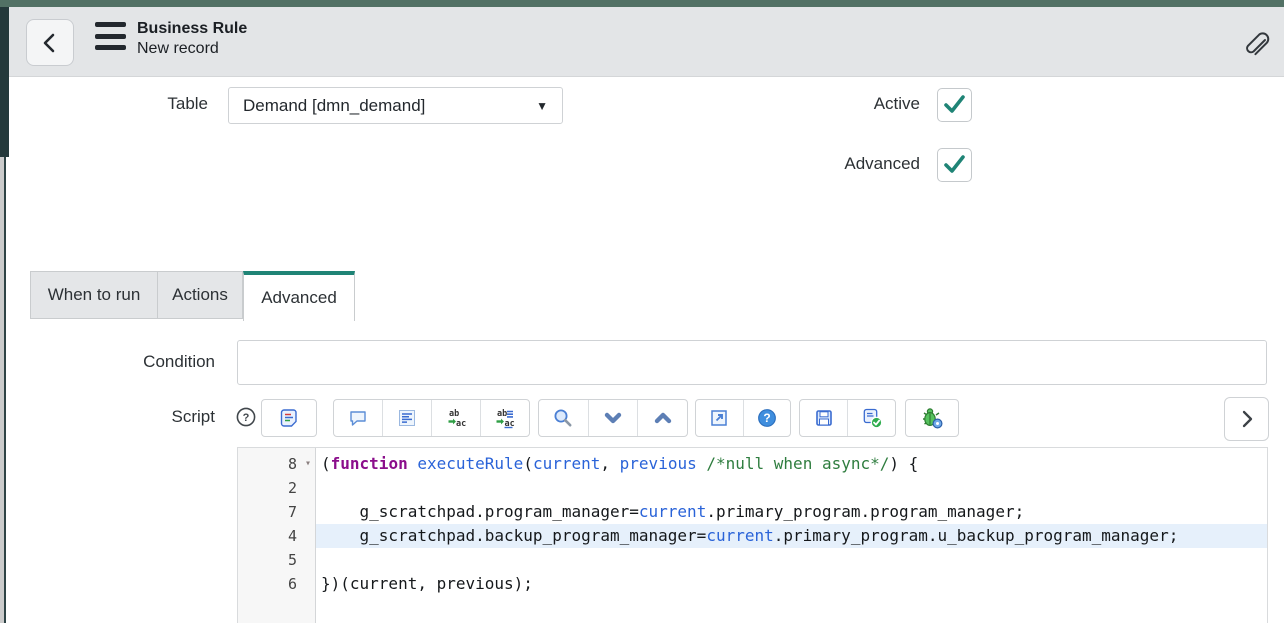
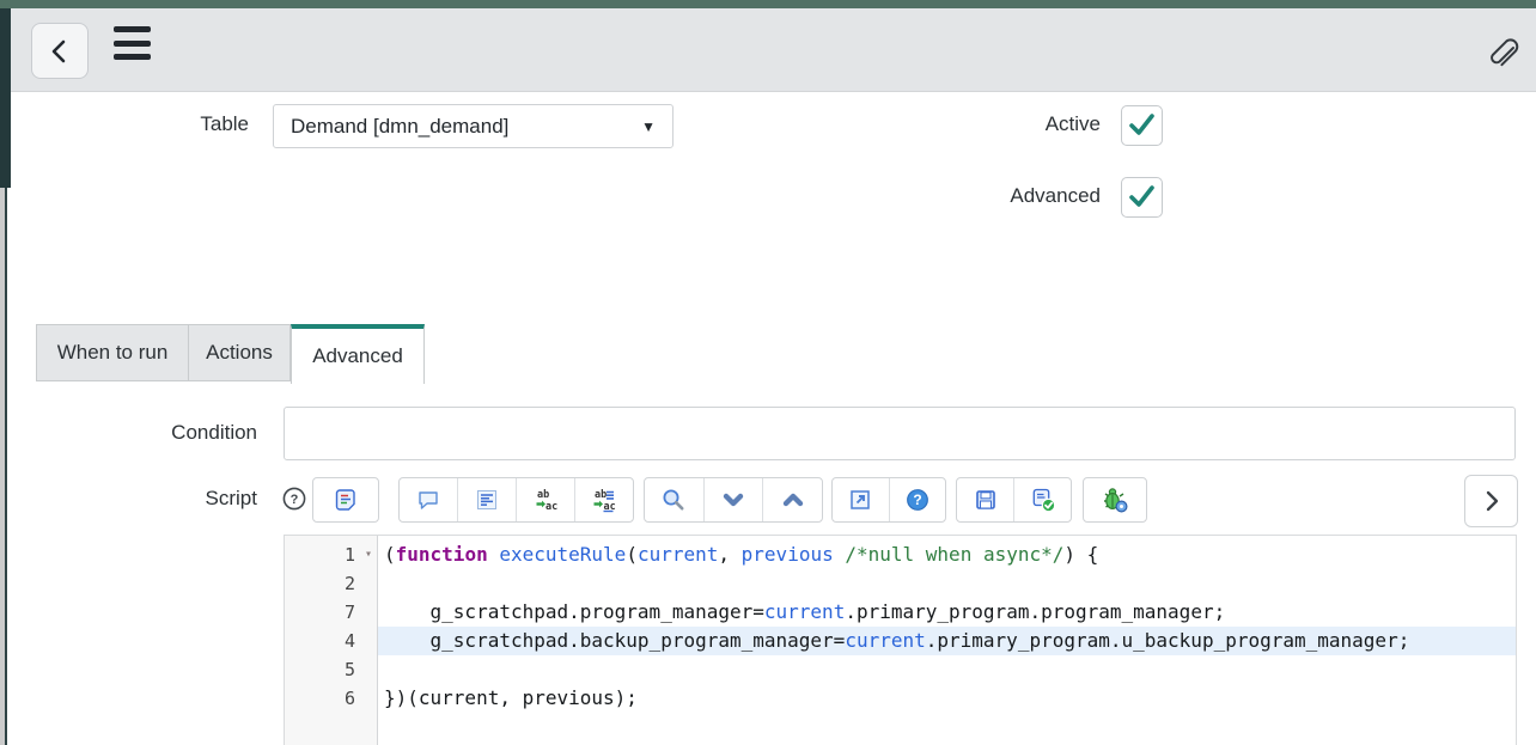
- Business Rule
- New record
  Table
  Demand [dmn_demand]
  ▼
  Active
  Advanced
  When to run
  Actions
  Advanced
  Condition
  Script
  ?
  ab
  ac
  ab
  ac
  ?
- 8
+ 1
  ▾
  2
  7
  4
  5
  6
  (function executeRule(current, previous /*null when async*/) {
  g_scratchpad.program_manager=current.primary_program.program_manager;
  g_scratchpad.backup_program_manager=current.primary_program.u_backup_program_manager;
  })(current, previous);
